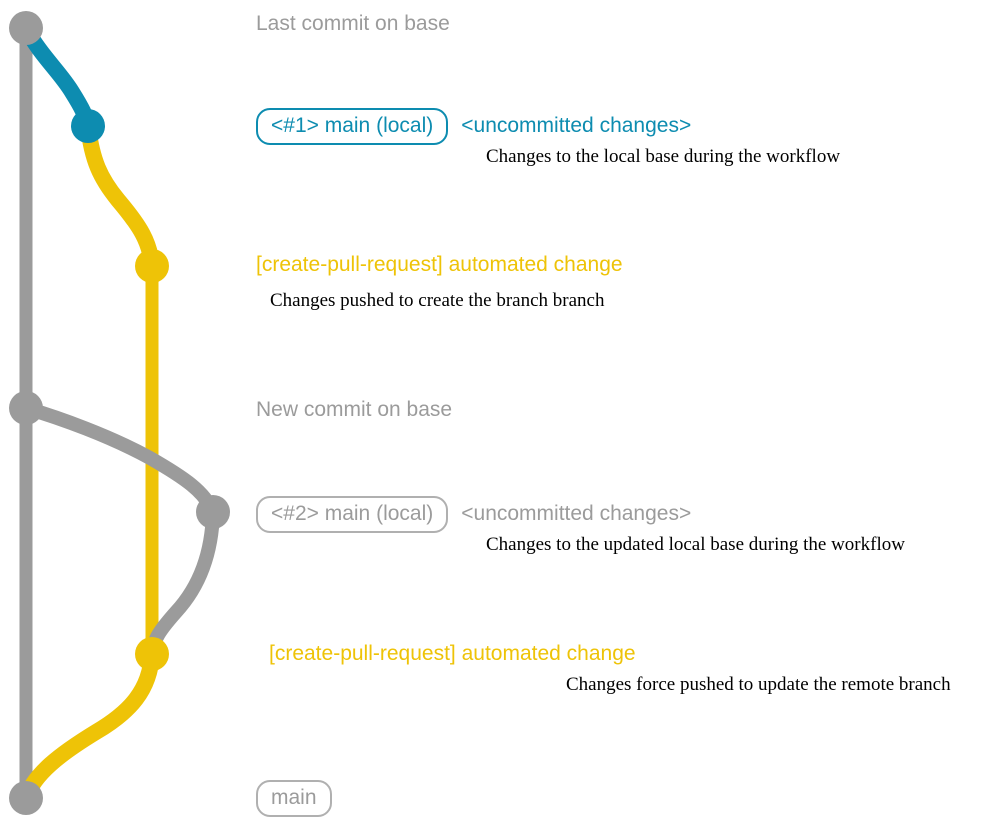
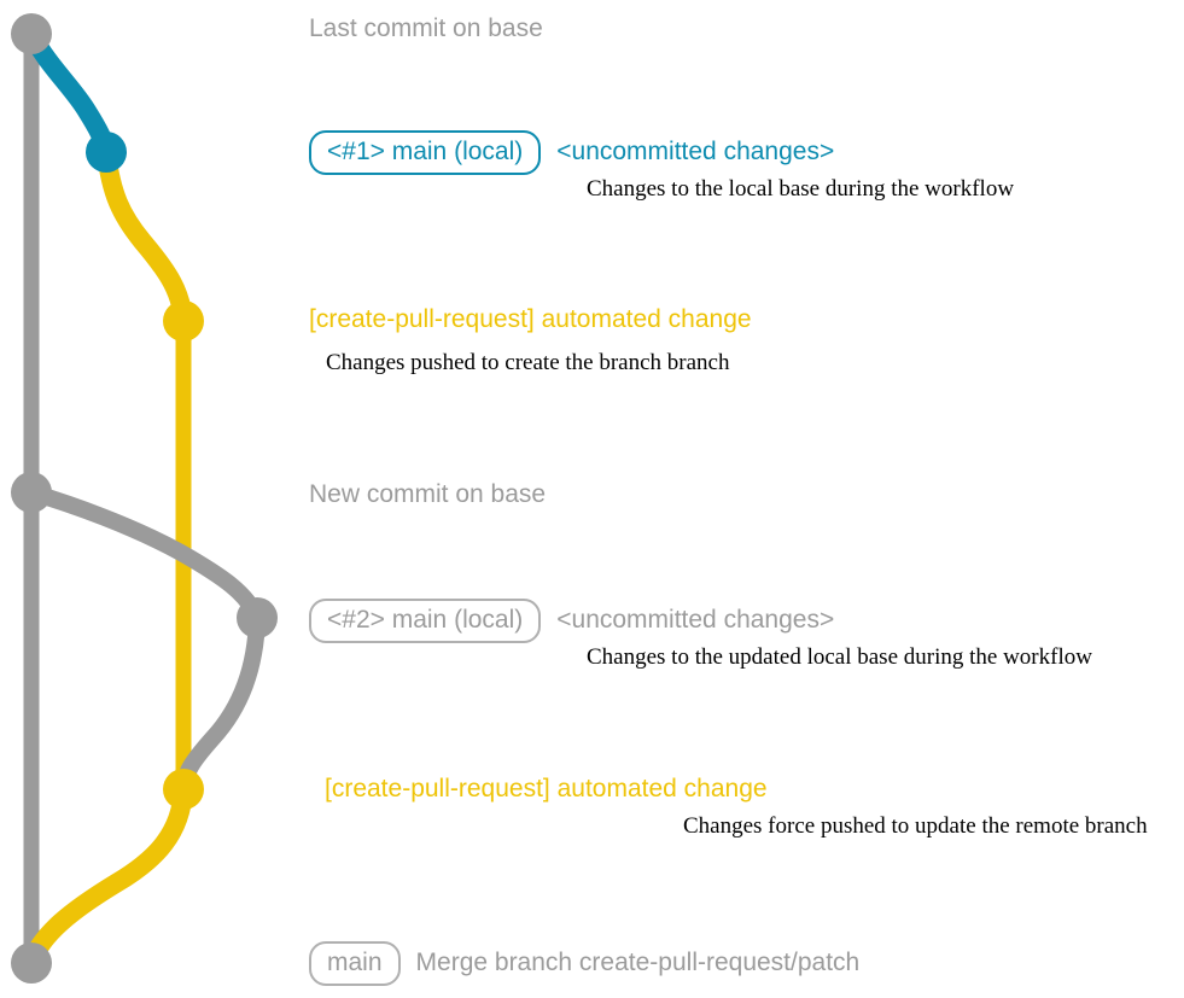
  Last commit on base
  <#1> main (local)
  <uncommitted changes>
  Changes to the local base during the workflow
  [create-pull-request] automated change
  Changes pushed to create the branch branch
  New commit on base
  <#2> main (local)
  <uncommitted changes>
  Changes to the updated local base during the workflow
  [create-pull-request] automated change
  Changes force pushed to update the remote branch
  main
+ Merge branch create-pull-request/patch
